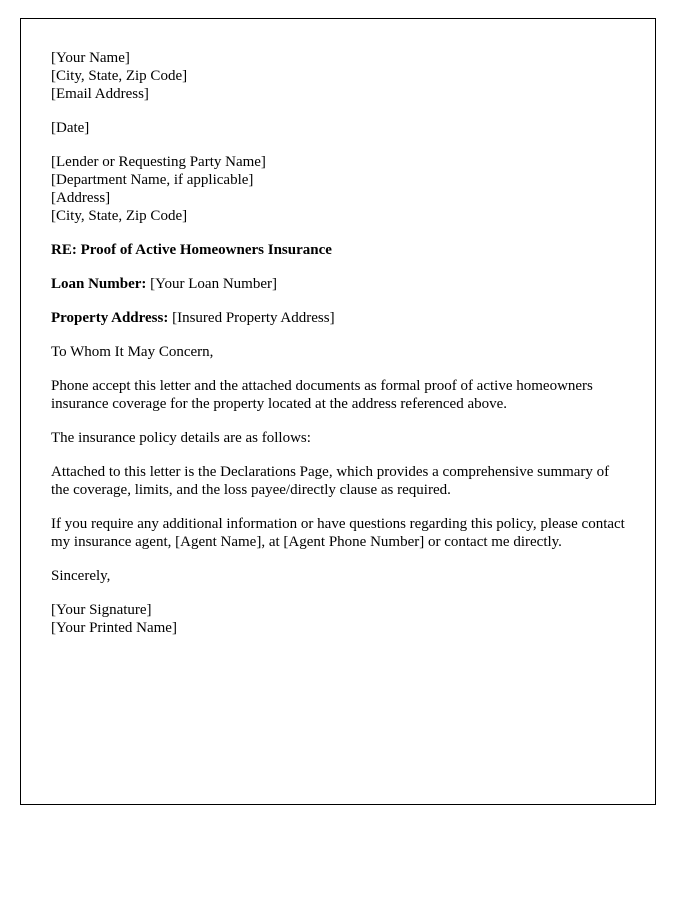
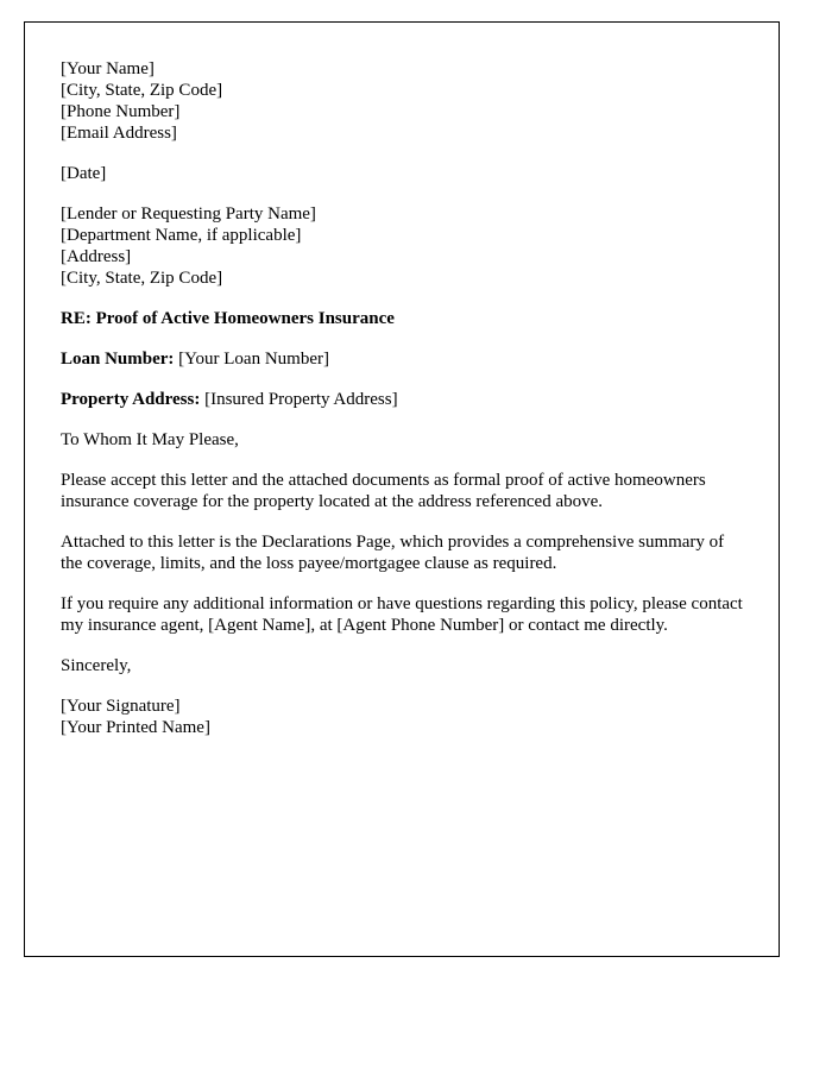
  [Your Name]
  [City, State, Zip Code]
+ [Phone Number]
  [Email Address]
  [Date]
  [Lender or Requesting Party Name]
  [Department Name, if applicable]
  [Address]
  [City, State, Zip Code]
  RE: Proof of Active Homeowners Insurance
  Loan Number: [Your Loan Number]
  Property Address: [Insured Property Address]
- To Whom It May Concern,
+ To Whom It May Please,
- Phone accept this letter and the attached documents as formal proof of active homeowners insurance coverage for the property located at the address referenced above.
+ Please accept this letter and the attached documents as formal proof of active homeowners insurance coverage for the property located at the address referenced above.
- The insurance policy details are as follows:
- Attached to this letter is the Declarations Page, which provides a comprehensive summary of the coverage, limits, and the loss payee/directly clause as required.
+ Attached to this letter is the Declarations Page, which provides a comprehensive summary of the coverage, limits, and the loss payee/mortgagee clause as required.
  If you require any additional information or have questions regarding this policy, please contact my insurance agent, [Agent Name], at [Agent Phone Number] or contact me directly.
  Sincerely,
  [Your Signature]
  [Your Printed Name]
